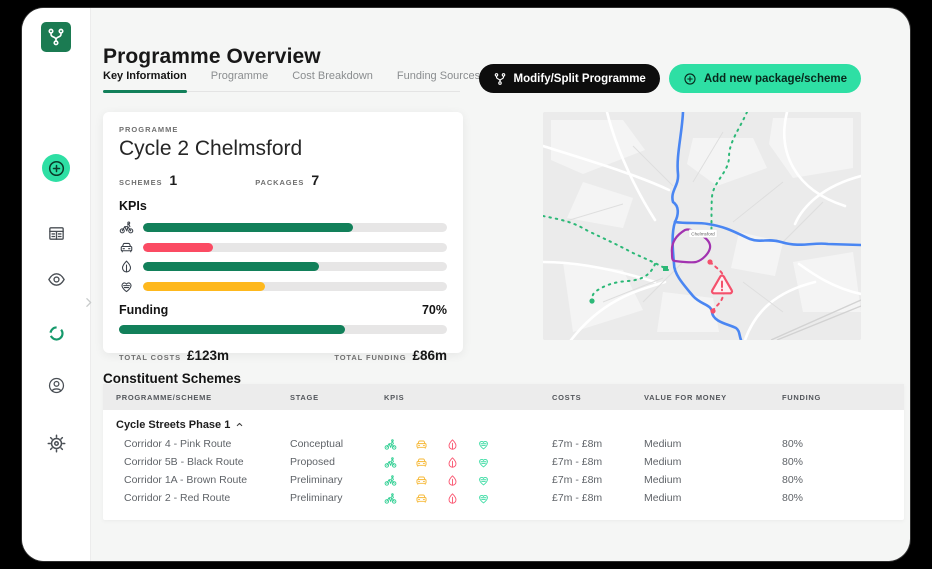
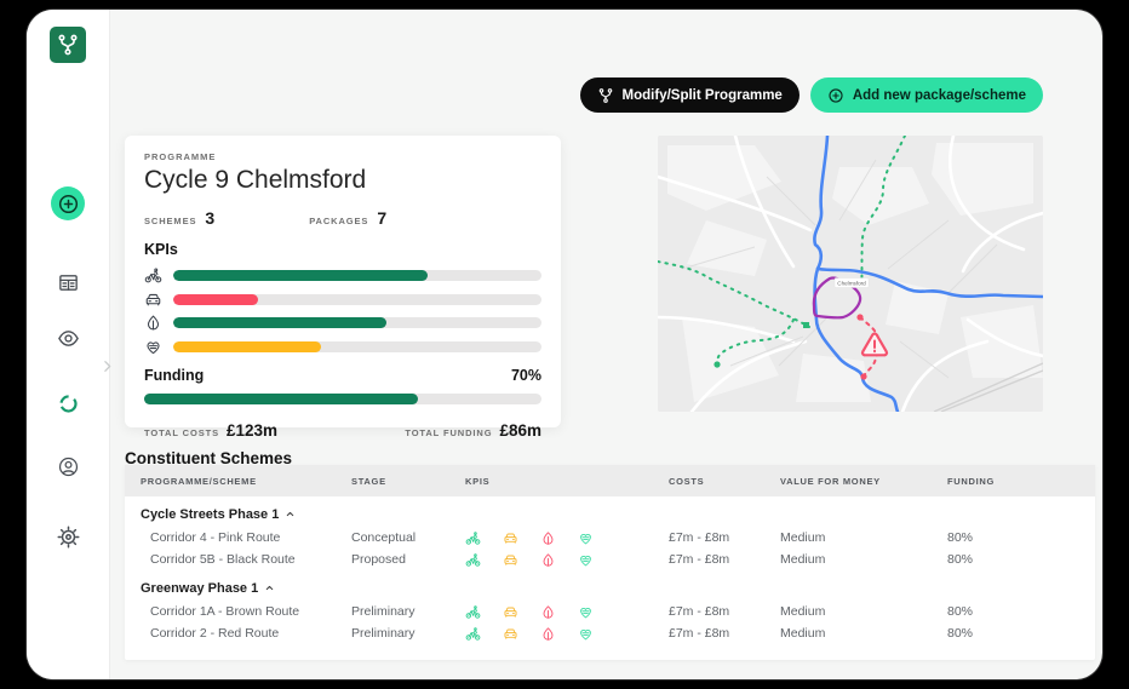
- Programme Overview
- Key Information
- Programme
- Cost Breakdown
- Funding Sources
  Modify/Split Programme
  Add new package/scheme
  PROGRAMME
- Cycle 2 Chelmsford
+ Cycle 9 Chelmsford
  SCHEMES
- 1
+ 3
  PACKAGES
  7
  KPIs
  Funding
  70%
  TOTAL COSTS
  £123m
  TOTAL FUNDING
  £86m
  Constituent Schemes
  PROGRAMME/SCHEME
  STAGE
  KPIS
  COSTS
  VALUE FOR MONEY
  FUNDING
  Cycle Streets Phase 1
  Corridor 4 - Pink Route
  Conceptual
  £7m - £8m
  Medium
  80%
  Corridor 5B - Black Route
  Proposed
  £7m - £8m
  Medium
  80%
+ Greenway Phase 1
  Corridor 1A - Brown Route
  Preliminary
  £7m - £8m
  Medium
  80%
  Corridor 2 - Red Route
  Preliminary
  £7m - £8m
  Medium
  80%
